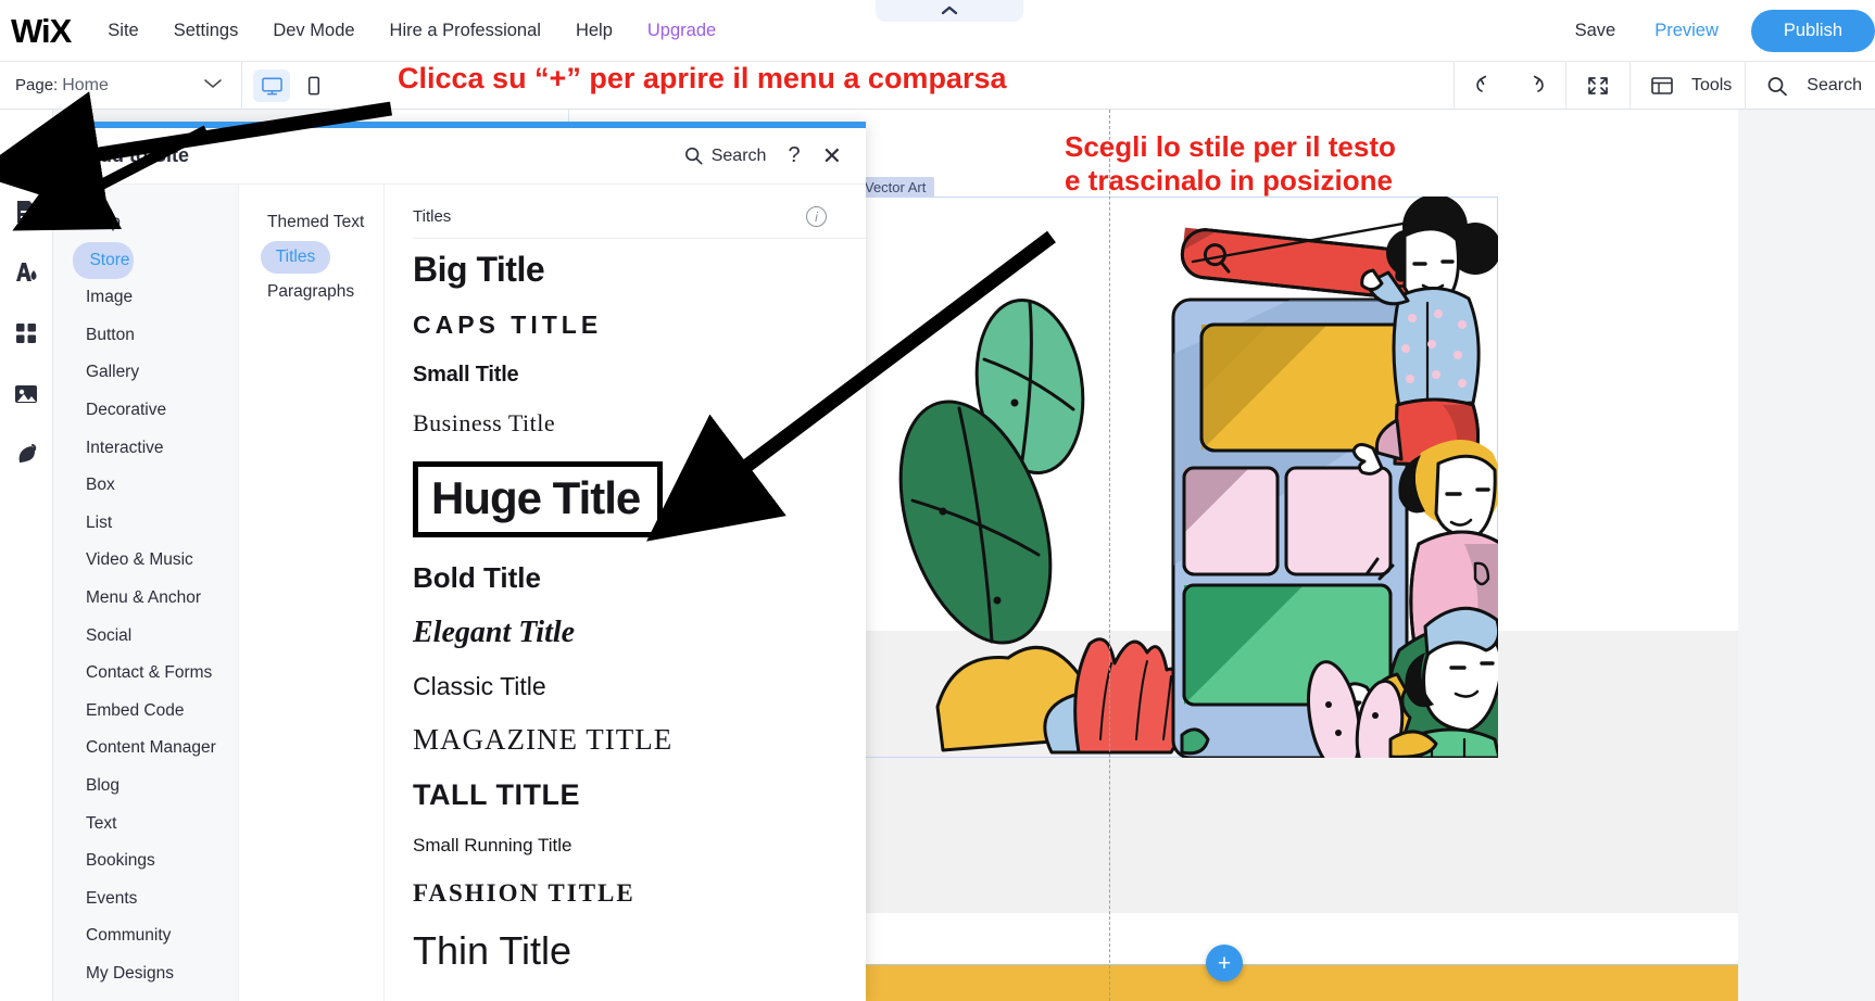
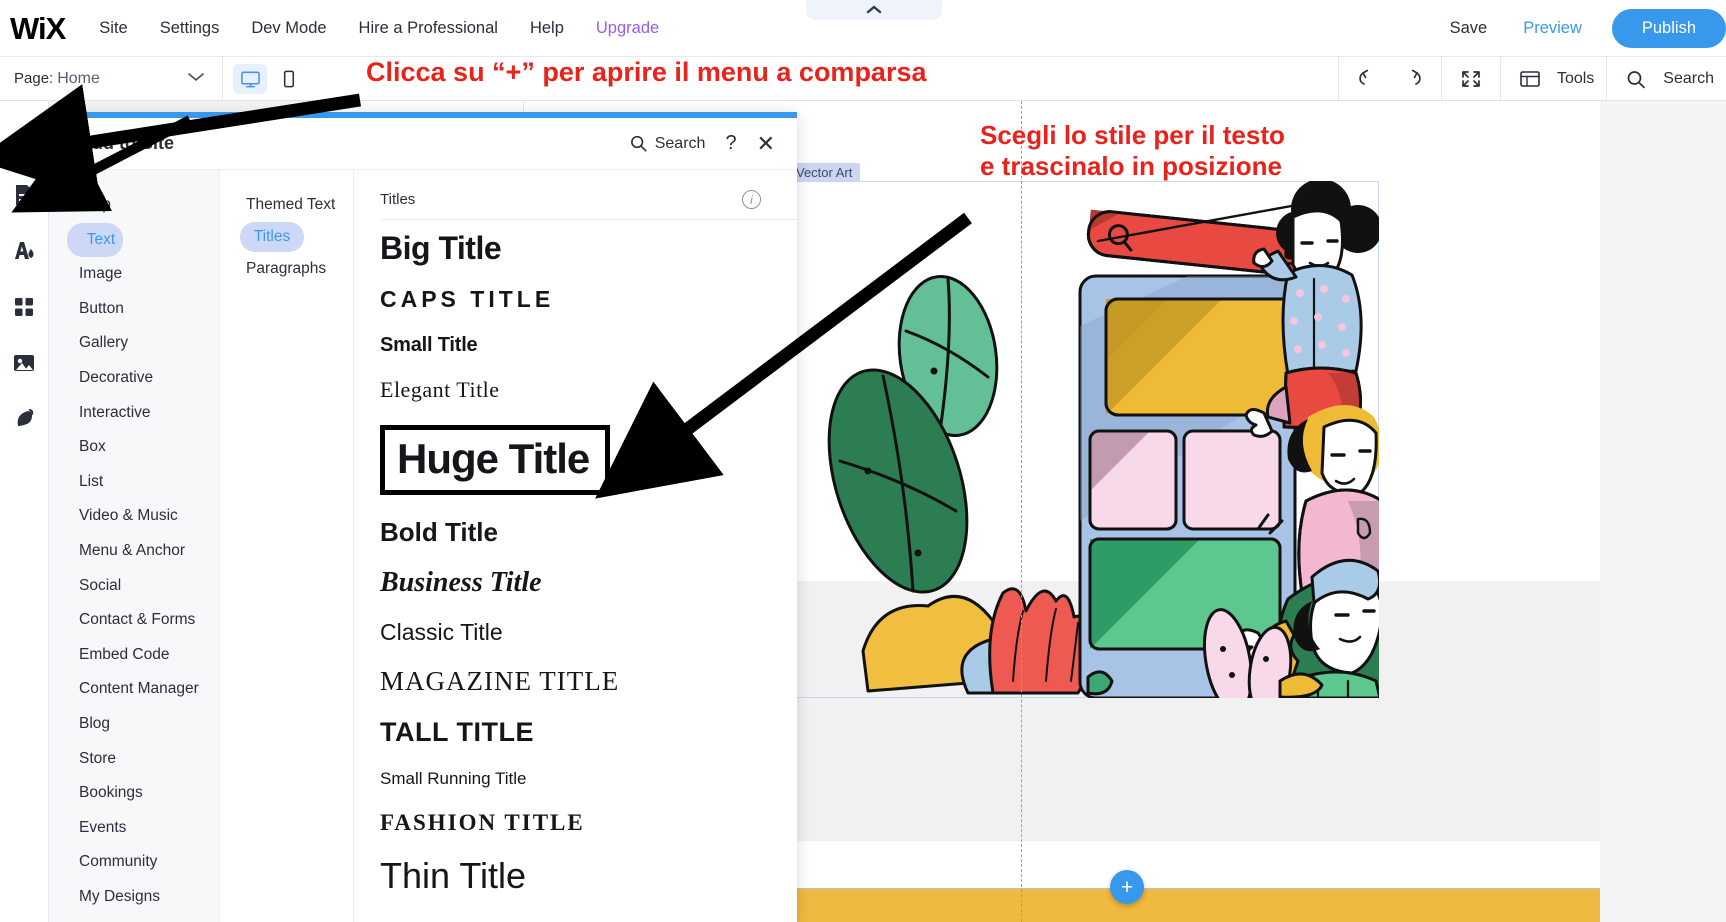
  WiX
  Site
  Settings
  Dev Mode
  Hire a Professional
  Help
  Upgrade
  Save
  Preview
  Publish
  Page:
  Home
  Tools
  Search
  Vector Art
  +
  Search
  ?
  ✕
  Strip
- Store
+ Text
  Image
  Button
  Gallery
  Decorative
  Interactive
  Box
  List
  Video & Music
  Menu & Anchor
  Social
  Contact & Forms
  Embed Code
  Content Manager
  Blog
- Text
+ Store
  Bookings
  Events
  Community
  My Designs
  Themed Text
  Titles
  Paragraphs
  Titles
  i
  Big Title
  CAPS TITLE
  Small Title
- Business Title
+ Elegant Title
  Huge Title
  Bold Title
- Elegant Title
+ Business Title
  Classic Title
  MAGAZINE TITLE
  TALL TITLE
  Small Running Title
  FASHION TITLE
  Thin Title
  Clicca su “+” per aprire il menu a comparsa
  Scegli lo stile per il testo
  e trascinalo in posizione
